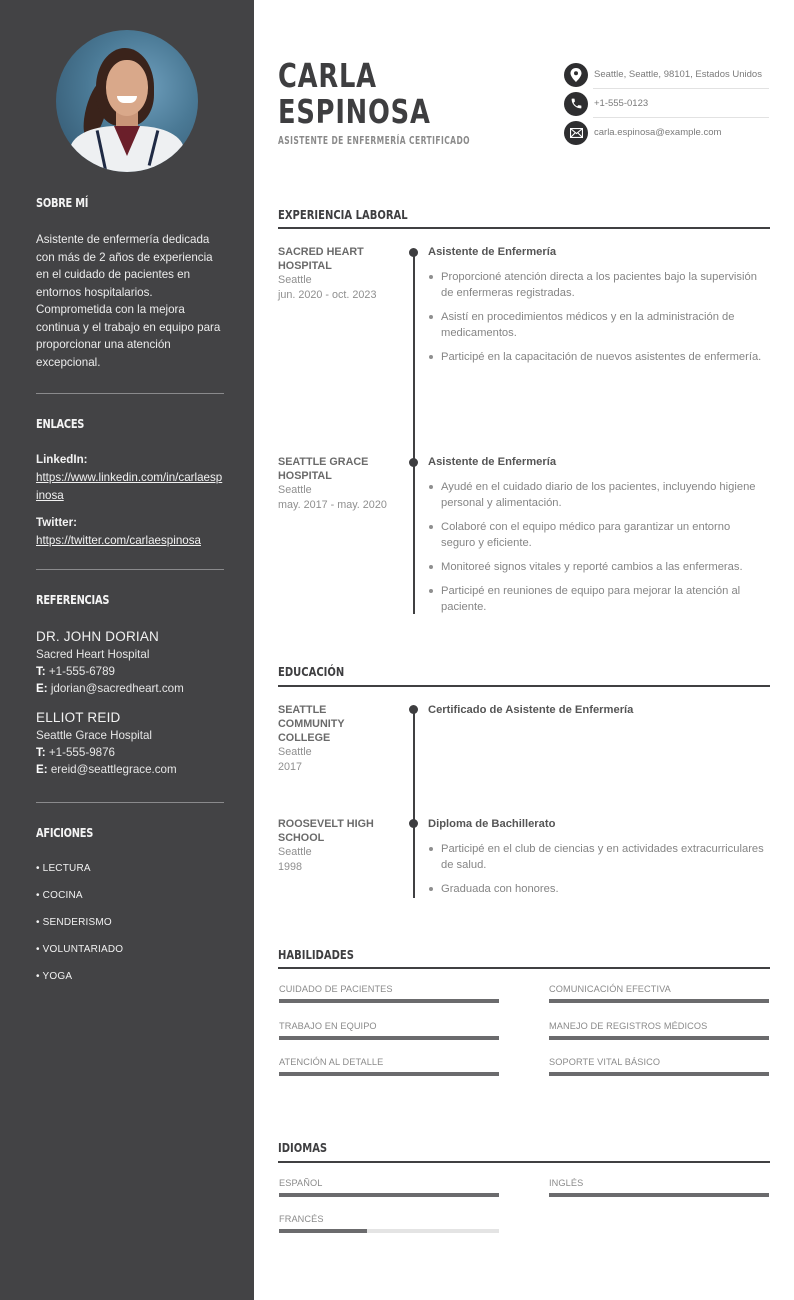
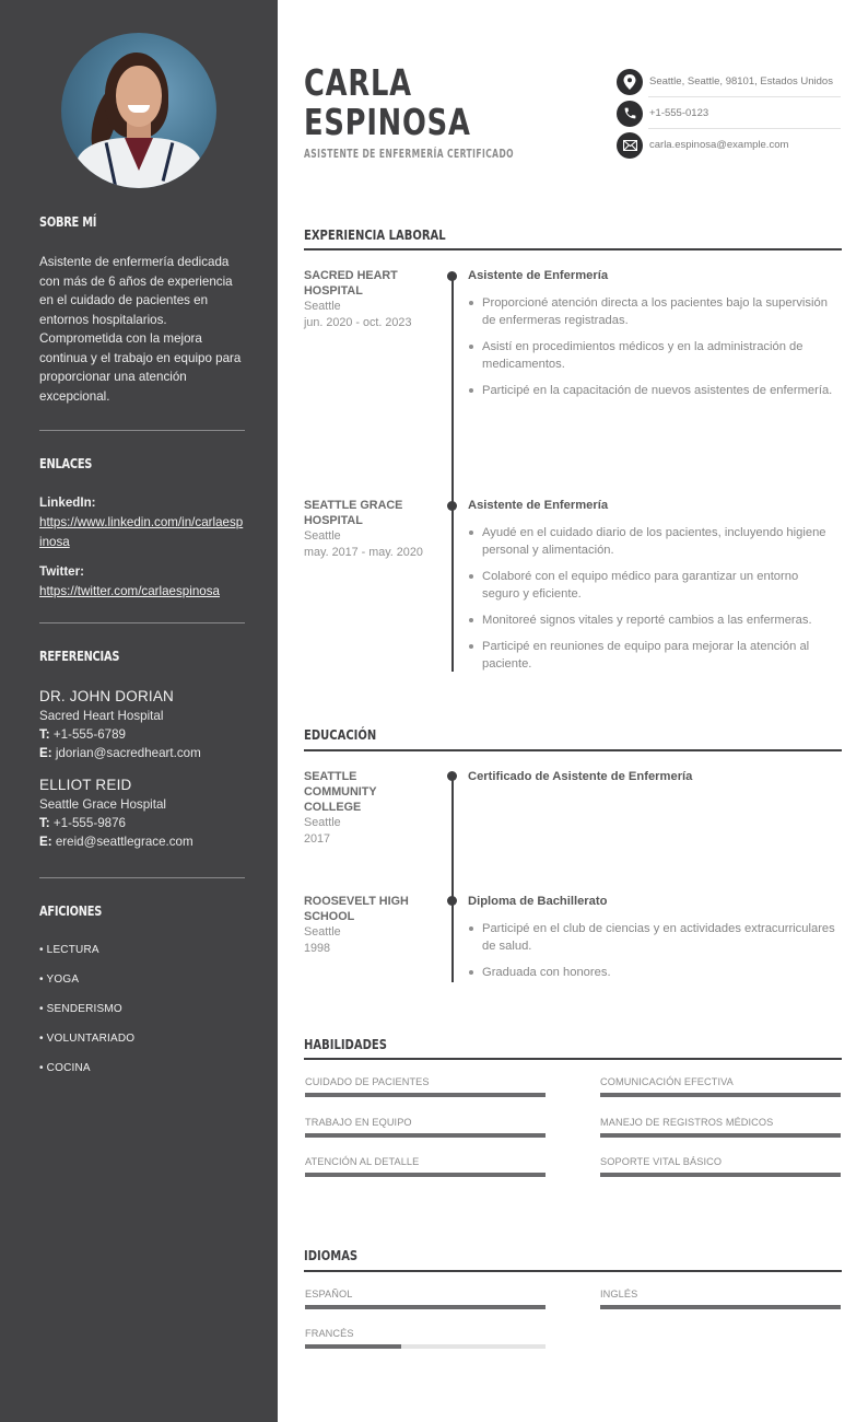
  SOBRE MÍ
- Asistente de enfermería dedicada con más de 2 años de experiencia en el cuidado de pacientes en entornos hospitalarios. Comprometida con la mejora continua y el trabajo en equipo para proporcionar una atención excepcional.
+ Asistente de enfermería dedicada con más de 6 años de experiencia en el cuidado de pacientes en entornos hospitalarios. Comprometida con la mejora continua y el trabajo en equipo para proporcionar una atención excepcional.
  ENLACES
  LinkedIn:
  https://www.linkedin.com/in/carlaespinosa
  Twitter:
  https://twitter.com/carlaespinosa
  REFERENCIAS
  DR. JOHN DORIAN
  Sacred Heart Hospital
  T: +1-555-6789
  E: jdorian@sacredheart.com
  ELLIOT REID
  Seattle Grace Hospital
  T: +1-555-9876
  E: ereid@seattlegrace.com
  AFICIONES
  • LECTURA
- • COCINA
+ • YOGA
  • SENDERISMO
  • VOLUNTARIADO
- • YOGA
+ • COCINA
  CARLA
  ESPINOSA
  ASISTENTE DE ENFERMERÍA CERTIFICADO
  Seattle, Seattle, 98101, Estados Unidos
  +1-555-0123
  carla.espinosa@example.com
  EXPERIENCIA LABORAL
  SACRED HEART HOSPITAL
  Seattle
  jun. 2020 - oct. 2023
  Asistente de Enfermería
  Proporcioné atención directa a los pacientes bajo la supervisión de enfermeras registradas.
  Asistí en procedimientos médicos y en la administración de medicamentos.
  Participé en la capacitación de nuevos asistentes de enfermería.
  SEATTLE GRACE HOSPITAL
  Seattle
  may. 2017 - may. 2020
  Asistente de Enfermería
  Ayudé en el cuidado diario de los pacientes, incluyendo higiene personal y alimentación.
  Colaboré con el equipo médico para garantizar un entorno seguro y eficiente.
  Monitoreé signos vitales y reporté cambios a las enfermeras.
  Participé en reuniones de equipo para mejorar la atención al paciente.
  EDUCACIÓN
  SEATTLE COMMUNITY COLLEGE
  Seattle
  2017
  Certificado de Asistente de Enfermería
  ROOSEVELT HIGH SCHOOL
  Seattle
  1998
  Diploma de Bachillerato
  Participé en el club de ciencias y en actividades extracurriculares de salud.
  Graduada con honores.
  HABILIDADES
  CUIDADO DE PACIENTES
  COMUNICACIÓN EFECTIVA
  TRABAJO EN EQUIPO
  MANEJO DE REGISTROS MÉDICOS
  ATENCIÓN AL DETALLE
  SOPORTE VITAL BÁSICO
  IDIOMAS
  ESPAÑOL
  INGLÉS
  FRANCÉS
